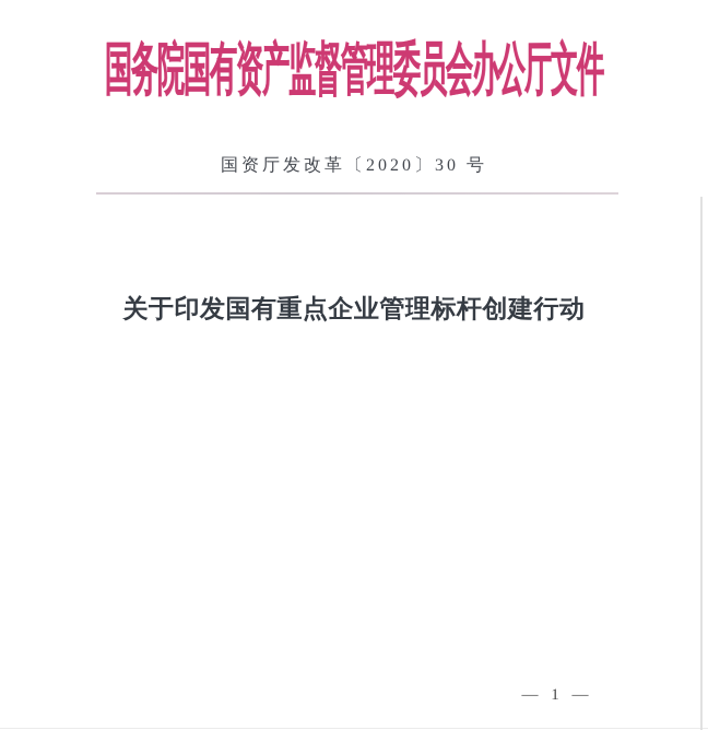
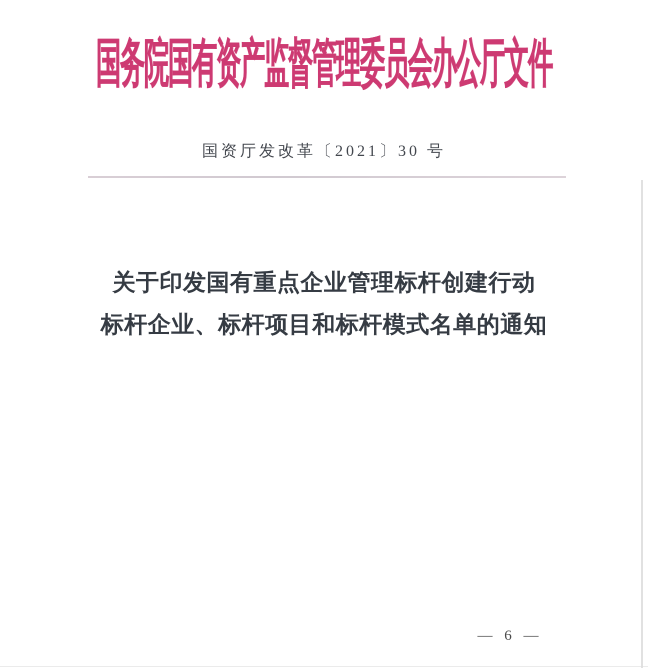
  国务院国有资产监督管理委员会办公厅文件
- 国资厅发改革〔2020〕30 号
+ 国资厅发改革〔2021〕30 号
  关于印发国有重点企业管理标杆创建行动
+ 标杆企业、标杆项目和标杆模式名单的通知
- — 1 —
+ — 6 —
